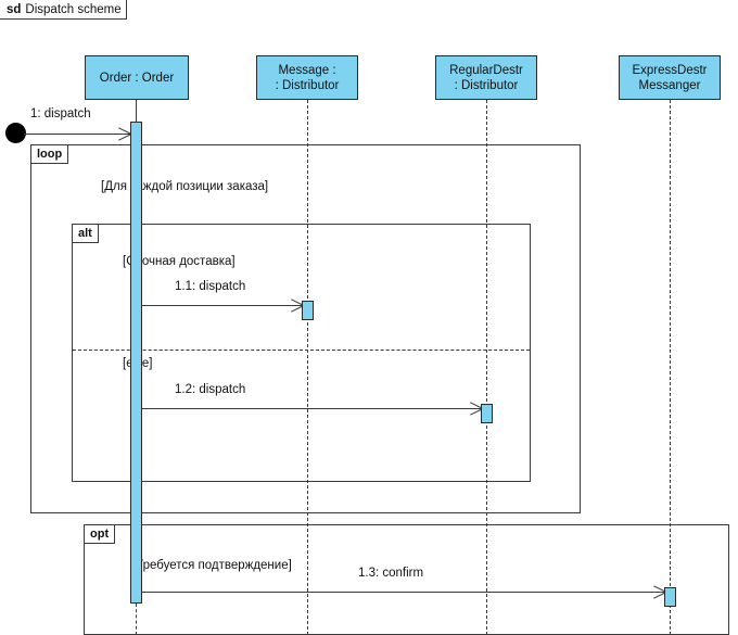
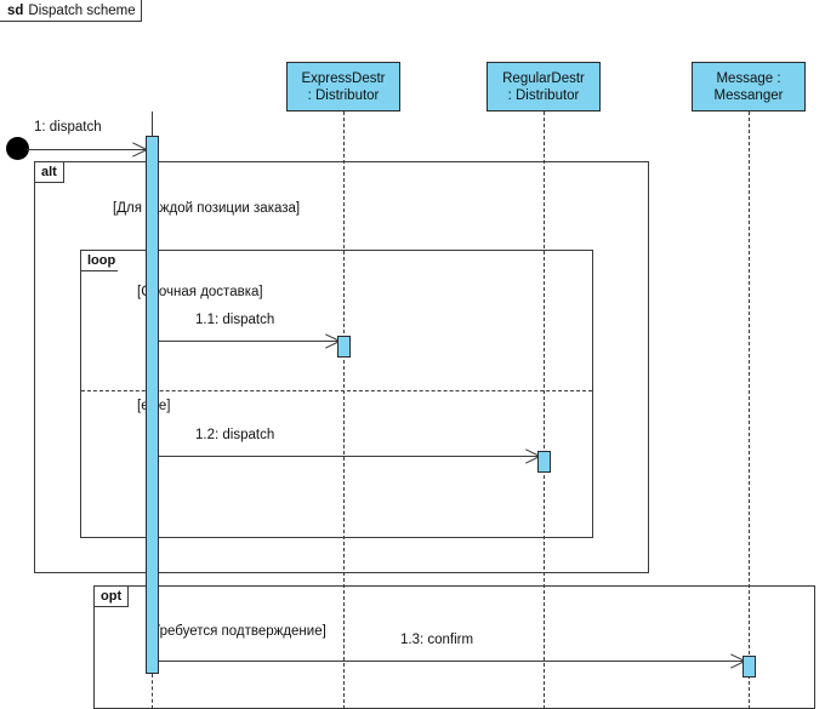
  sd
  Dispatch scheme
- Order : Order
- Message :
+ ExpressDestr
  : Distributor
  RegularDestr
  : Distributor
- ExpressDestr
+ Message :
  Messanger
- loop
+ alt
  [Дляждой позиции заказа]
- alt
+ loop
  [очная доставка]
  opt
  ребуется подтверждение]
  1: dispatch
  1.1: dispatch
  1.2: dispatch
  1.3: confirm
